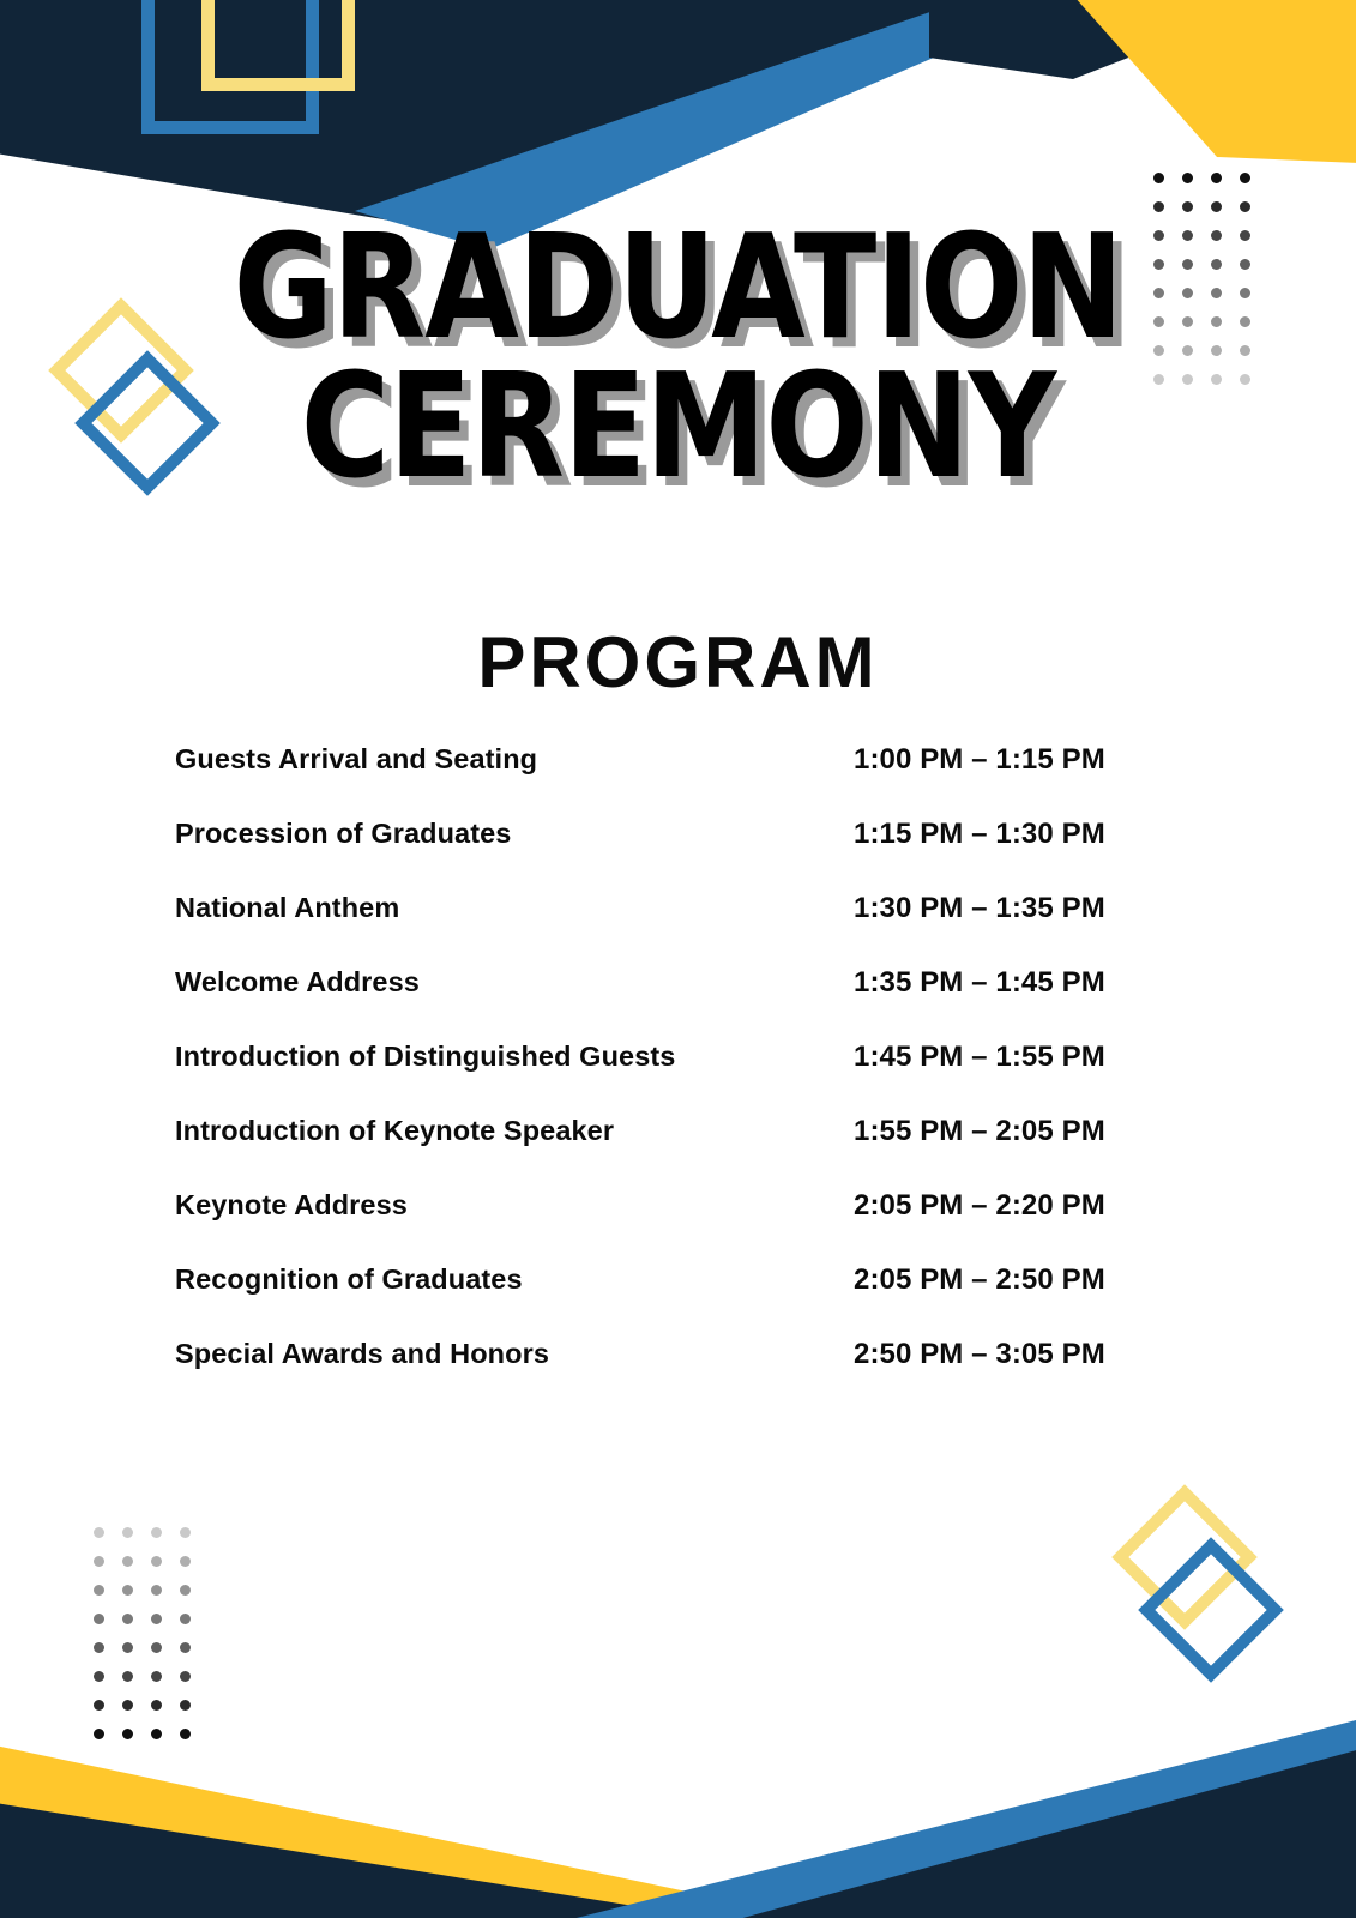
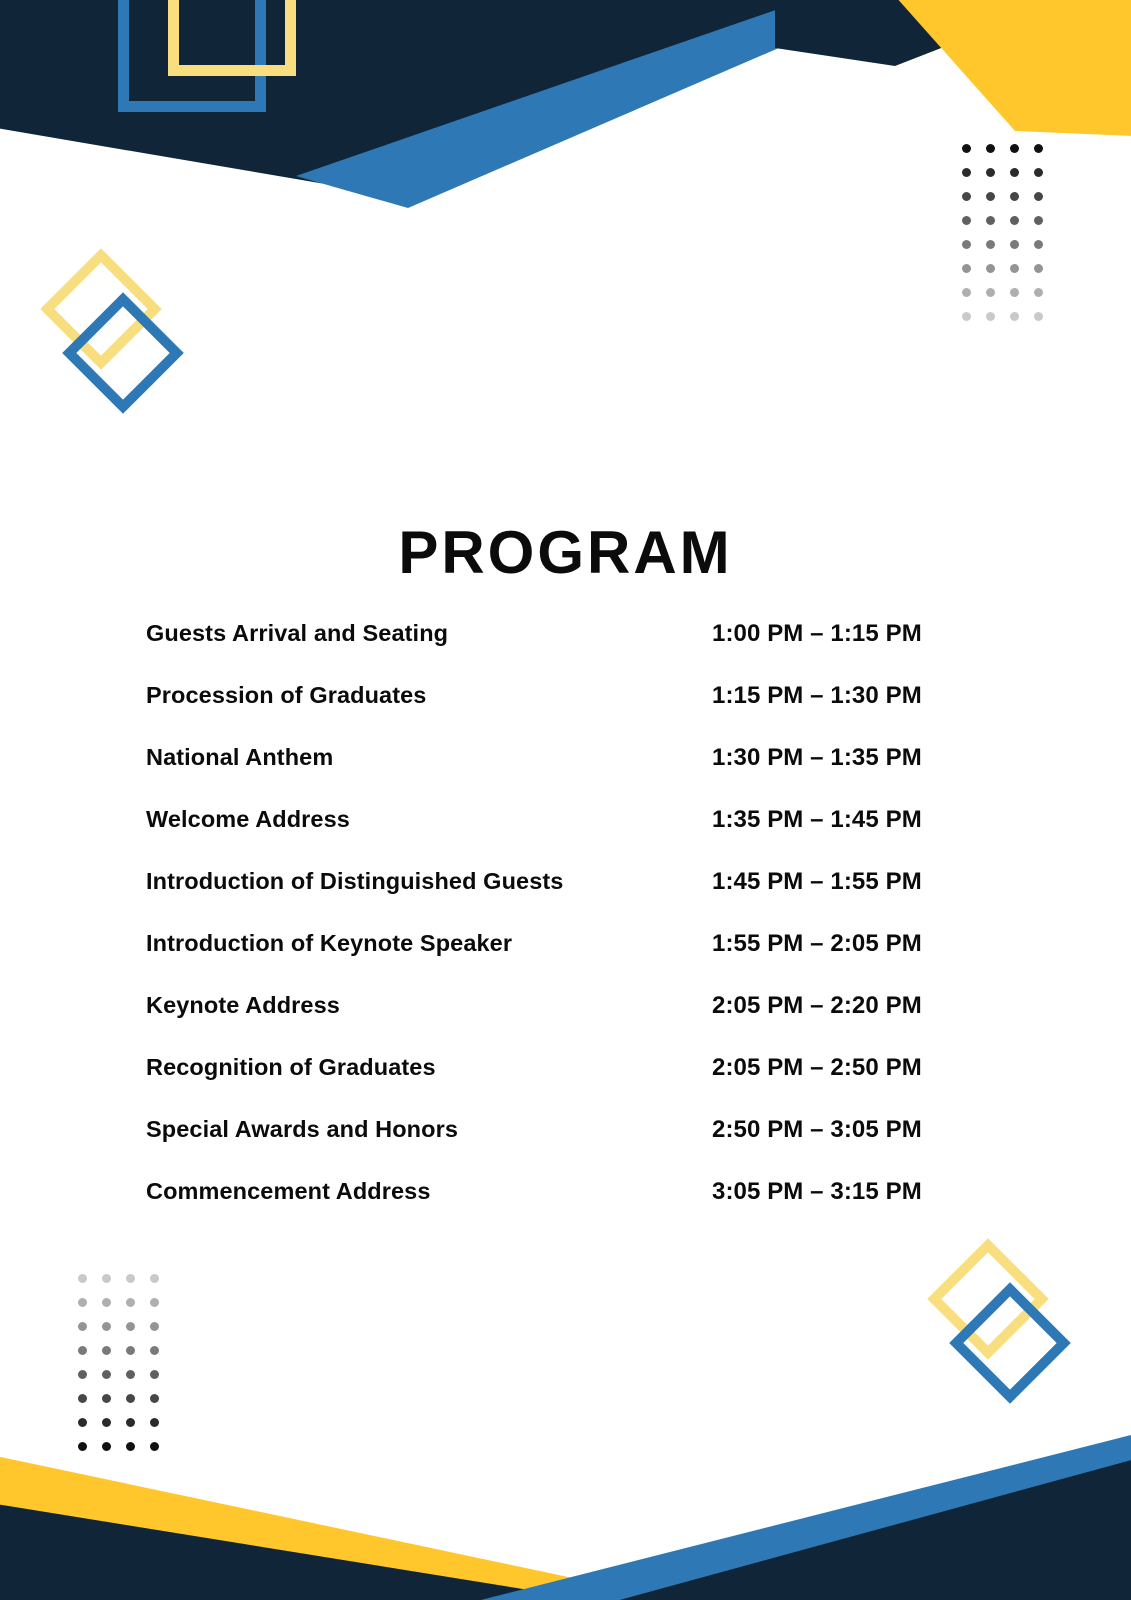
- GRADUATION
- CEREMONY
  PROGRAM
  Guests Arrival and Seating
  1:00 PM – 1:15 PM
  Procession of Graduates
  1:15 PM – 1:30 PM
  National Anthem
  1:30 PM – 1:35 PM
  Welcome Address
  1:35 PM – 1:45 PM
  Introduction of Distinguished Guests
  1:45 PM – 1:55 PM
  Introduction of Keynote Speaker
  1:55 PM – 2:05 PM
  Keynote Address
  2:05 PM – 2:20 PM
  Recognition of Graduates
  2:05 PM – 2:50 PM
  Special Awards and Honors
  2:50 PM – 3:05 PM
+ Commencement Address
+ 3:05 PM – 3:15 PM
